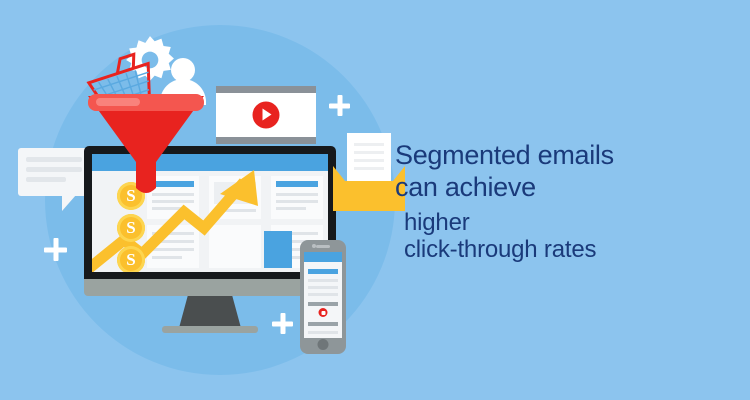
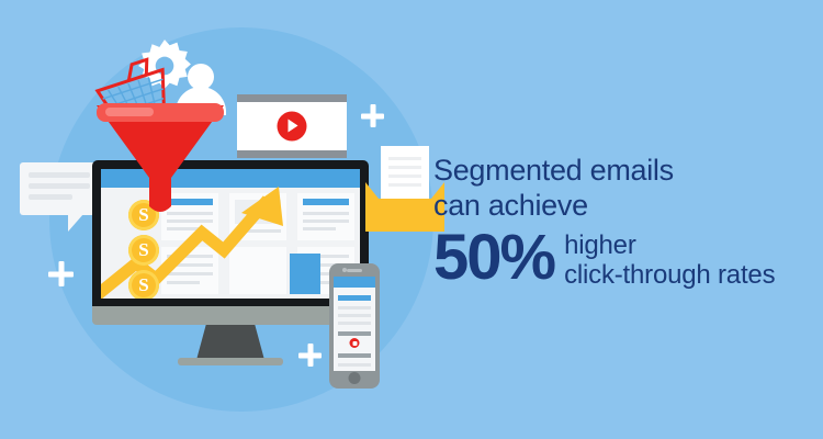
  S
  S
  S
  Segmented emails
  can achieve
+ 50%
  higher
  click-through rates
